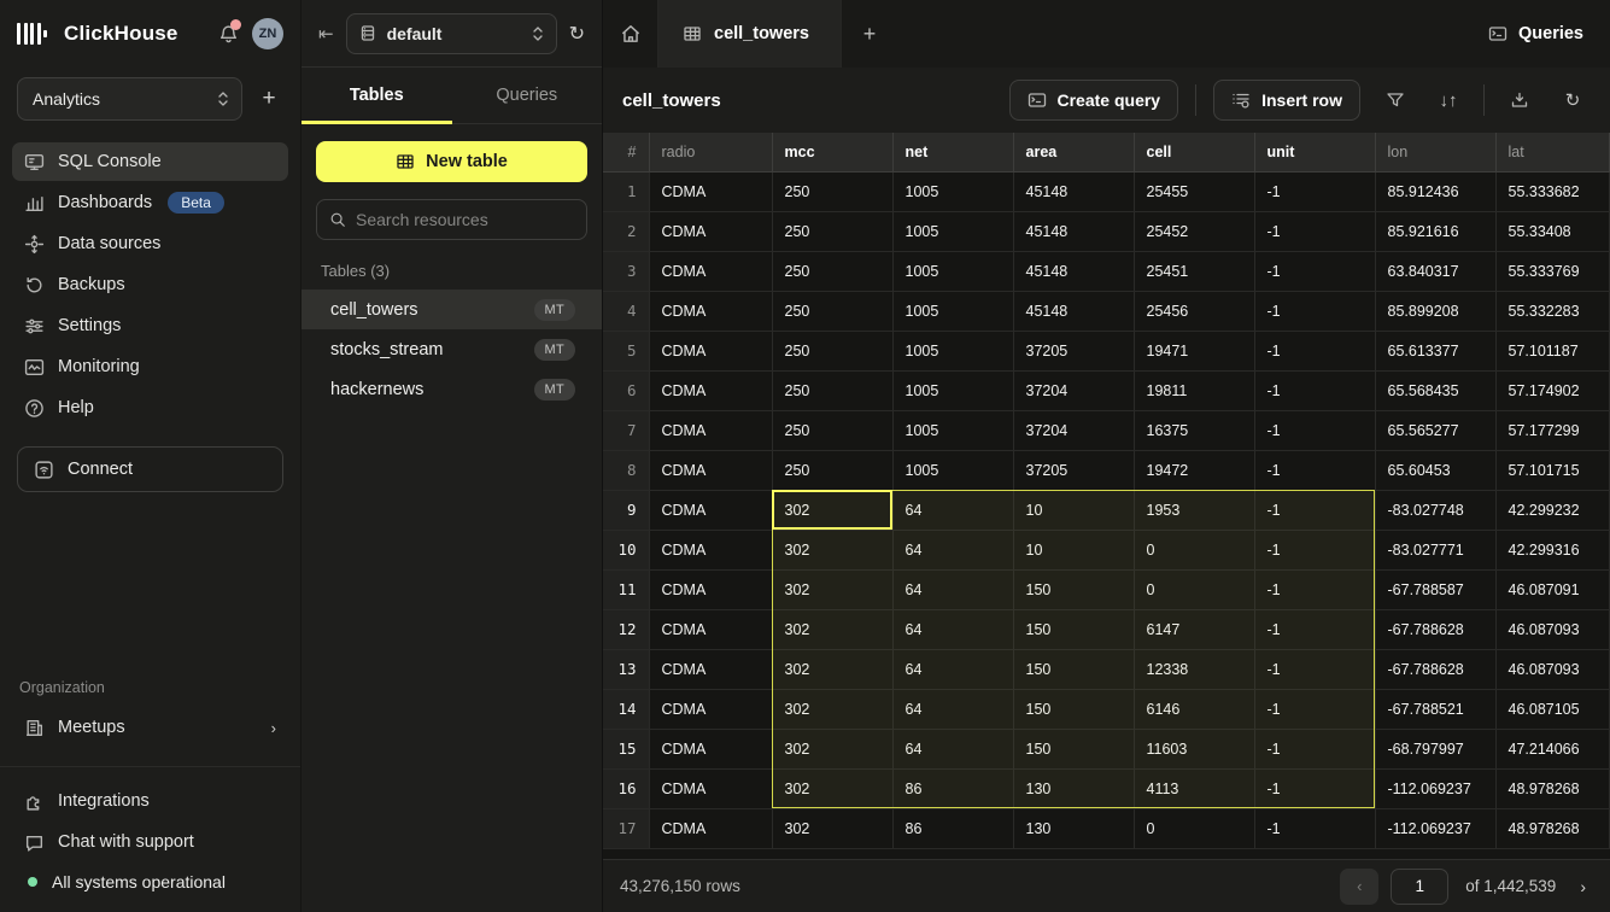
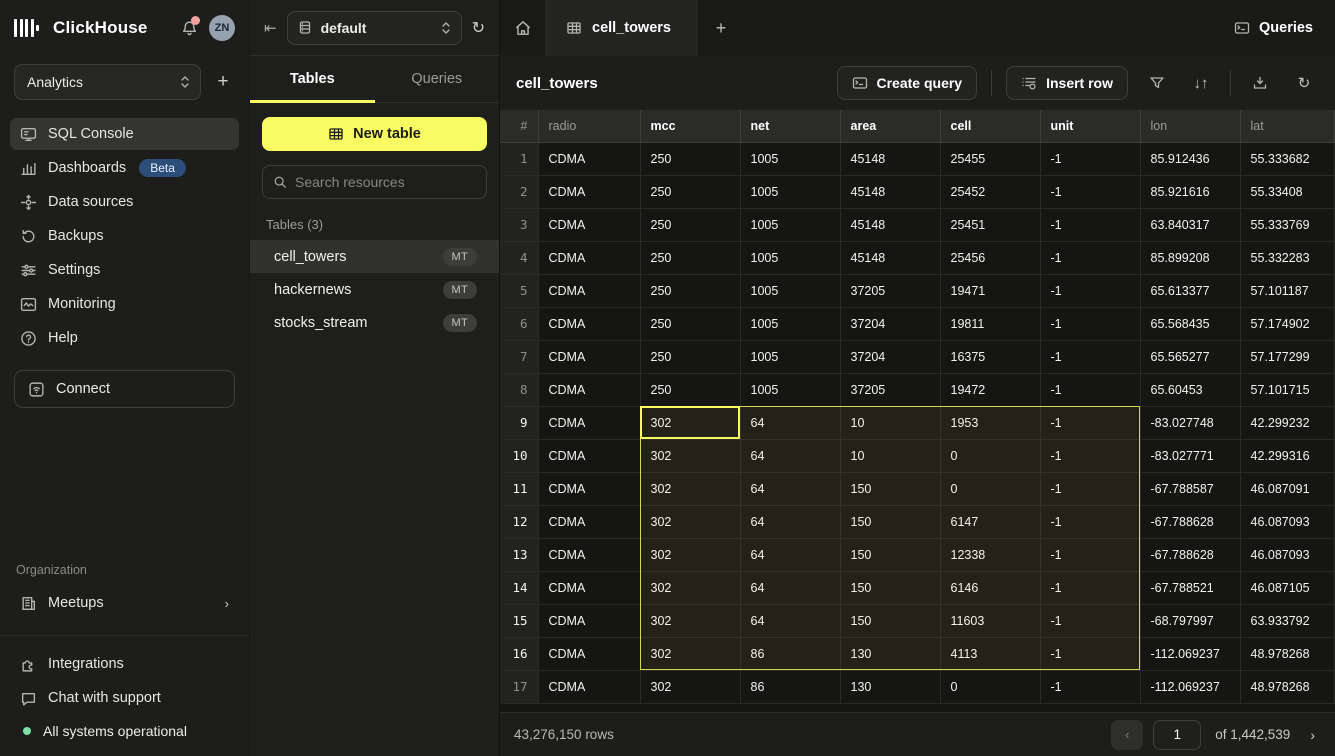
  ClickHouse
  ZN
  Analytics
  +
  SQL Console
  Dashboards
  Beta
  Data sources
  Backups
  Settings
  Monitoring
  Help
  Connect
  Organization
  Meetups
  ›
  Integrations
  Chat with support
  All systems operational
  ⇤
  default
  ↻
  Tables
  Queries
  New table
  Search resources
  Tables (3)
  cell_towers
  MT
- stocks_stream
+ hackernews
  MT
- hackernews
+ stocks_stream
  MT
  cell_towers
  +
  Queries
  cell_towers
  Create query
  Insert row
  ↓↑
  ↻
  #	radio	mcc	net	area	cell	unit	lon	lat
  1	CDMA	250	1005	45148	25455	-1	85.912436	55.333682
  2	CDMA	250	1005	45148	25452	-1	85.921616	55.33408
  3	CDMA	250	1005	45148	25451	-1	63.840317	55.333769
  4	CDMA	250	1005	45148	25456	-1	85.899208	55.332283
  5	CDMA	250	1005	37205	19471	-1	65.613377	57.101187
  6	CDMA	250	1005	37204	19811	-1	65.568435	57.174902
  7	CDMA	250	1005	37204	16375	-1	65.565277	57.177299
  8	CDMA	250	1005	37205	19472	-1	65.60453	57.101715
  9	CDMA	302	64	10	1953	-1	-83.027748	42.299232
  10	CDMA	302	64	10	0	-1	-83.027771	42.299316
  11	CDMA	302	64	150	0	-1	-67.788587	46.087091
  12	CDMA	302	64	150	6147	-1	-67.788628	46.087093
  13	CDMA	302	64	150	12338	-1	-67.788628	46.087093
  14	CDMA	302	64	150	6146	-1	-67.788521	46.087105
- 15	CDMA	302	64	150	11603	-1	-68.797997	47.214066
+ 15	CDMA	302	64	150	11603	-1	-68.797997	63.933792
  16	CDMA	302	86	130	4113	-1	-112.069237	48.978268
  17	CDMA	302	86	130	0	-1	-112.069237	48.978268
  43,276,150 rows
  ‹
  1
  of 1,442,539
  ›
